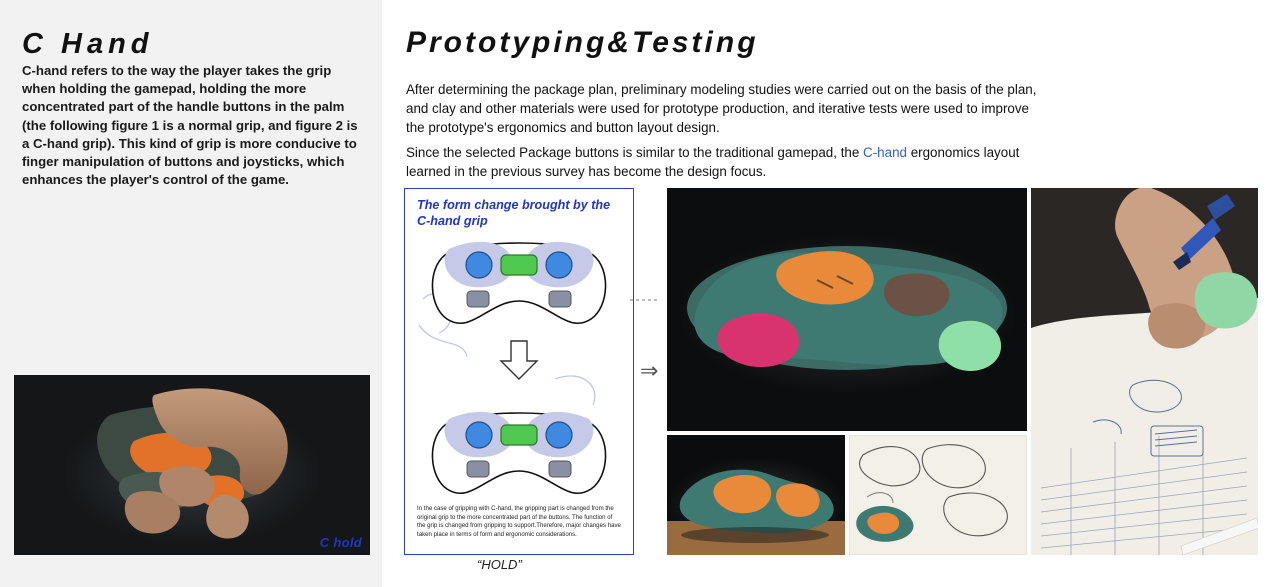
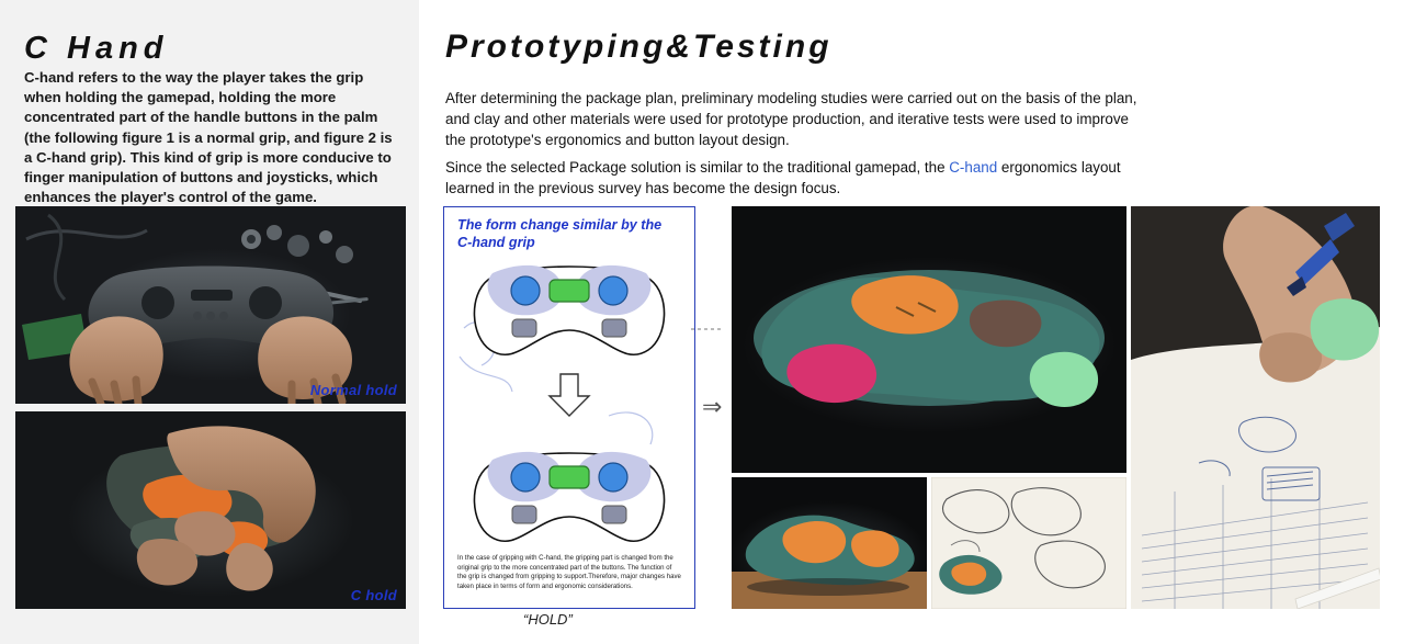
  C Hand
  C-hand refers to the way the player takes the grip when holding the gamepad, holding the more concentrated part of the handle buttons in the palm (the following figure 1 is a normal grip, and figure 2 is a C-hand grip). This kind of grip is more conducive to finger manipulation of buttons and joysticks, which enhances the player's control of the game.
+ Normal hold
  C hold
  Prototyping&Testing
  After determining the package plan, preliminary modeling studies were carried out on the basis of the plan, and clay and other materials were used for prototype production, and iterative tests were used to improve the prototype's ergonomics and button layout design.
- Since the selected Package buttons is similar to the traditional gamepad, the C-hand ergonomics layout learned in the previous survey has become the design focus.
+ Since the selected Package solution is similar to the traditional gamepad, the C-hand ergonomics layout learned in the previous survey has become the design focus.
- The form change brought by the C-hand grip
+ The form change similar by the C-hand grip
  “HOLD”
  ⇒
